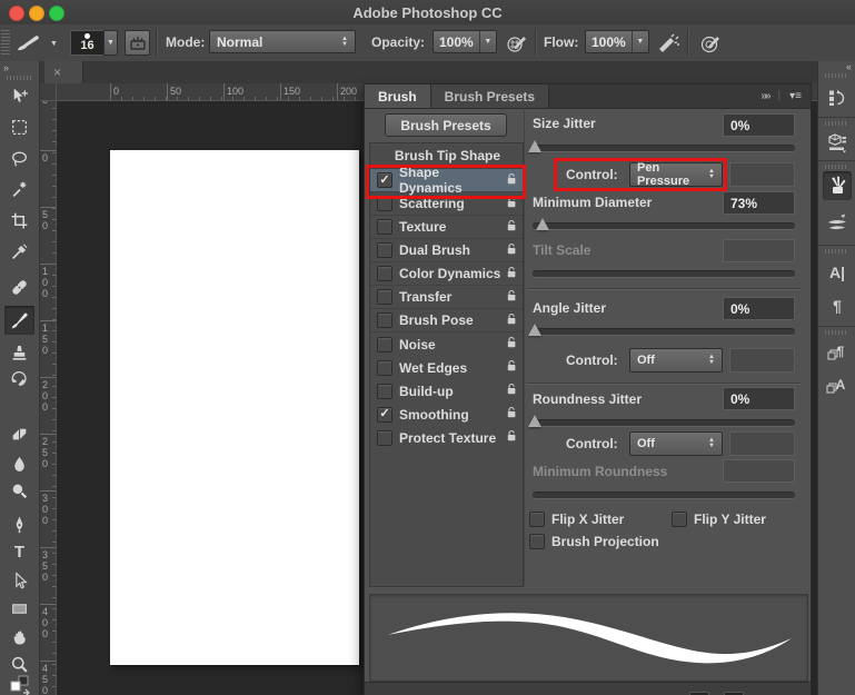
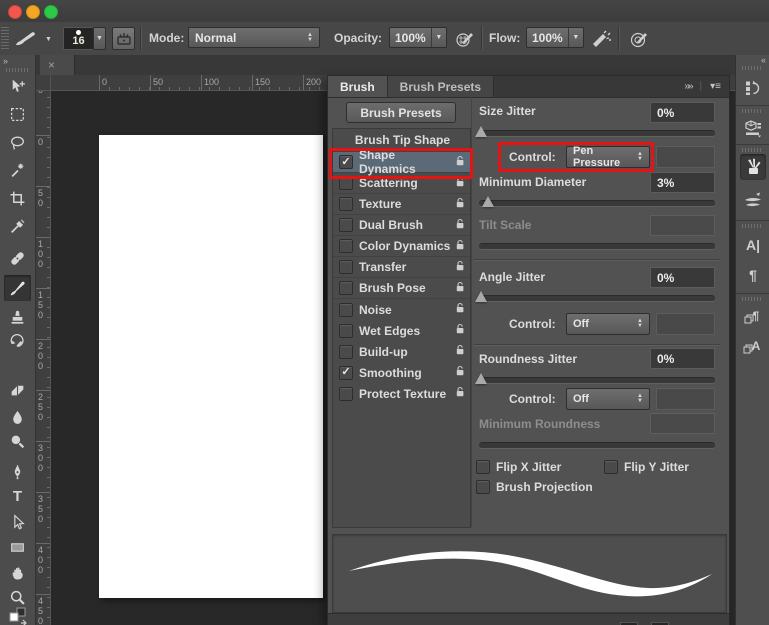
- Adobe Photoshop CC
  16
  Mode:
  Normal
  Opacity:
  100%
  Flow:
  100%
  ×
  0
  50
  100
  150
  200
  0
  50
  100
  150
  200
  250
  300
  350
  400
  450
  ››
  T
  Brush
  Brush Presets
  »»
  ▾≡
  Brush Presets
  Brush Tip Shape
  ✓
  Shape Dynamics
  Scattering
  Texture
  Dual Brush
  Color Dynamics
  Transfer
  Brush Pose
  Noise
  Wet Edges
  Build-up
  ✓
  Smoothing
  Protect Texture
  Size Jitter
  0%
  Control:
  Pen Pressure
  Minimum Diameter
- 73%
+ 3%
  Tilt Scale
  Angle Jitter
  0%
  Control:
  Off
  Roundness Jitter
  0%
  Control:
  Off
  Minimum Roundness
  Flip X Jitter
  Flip Y Jitter
  Brush Projection
  ‹‹
  A|
  ¶
  ¶
  A
